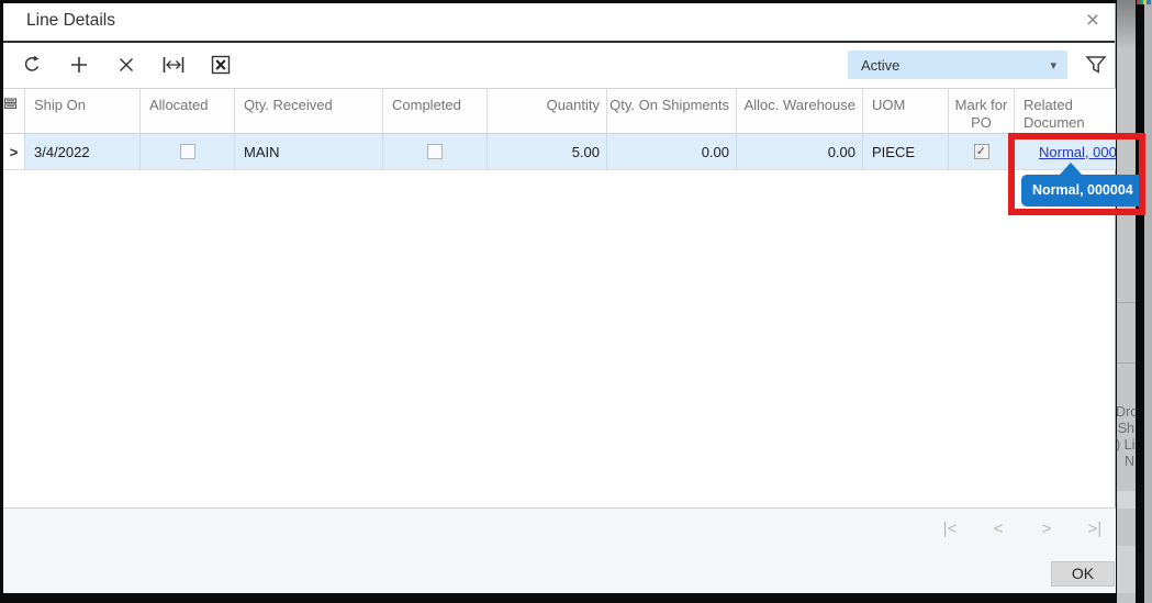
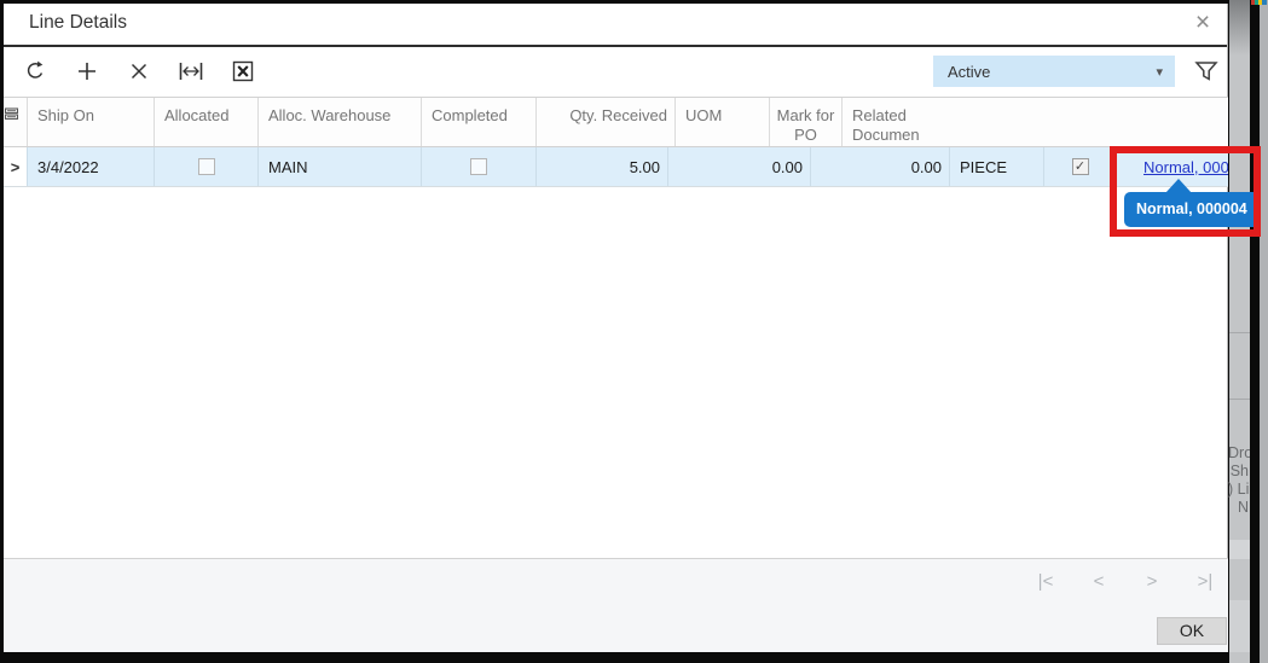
  Dro
  Sh
  ) Li
  N
  Line Details
  ×
  Active
  ▾
  Ship On
  Allocated
- Qty. Received
+ Alloc. Warehouse
  Completed
- Quantity
- Qty. On Shipments
- Alloc. Warehouse
+ Qty. Received
  UOM
  Mark for PO
  Related Documen
  >
  3/4/2022
  MAIN
  5.00
  0.00
  0.00
  PIECE
  ✓
  Normal, 000
  |<
  <
  >
  >|
  OK
  Normal, 000004
